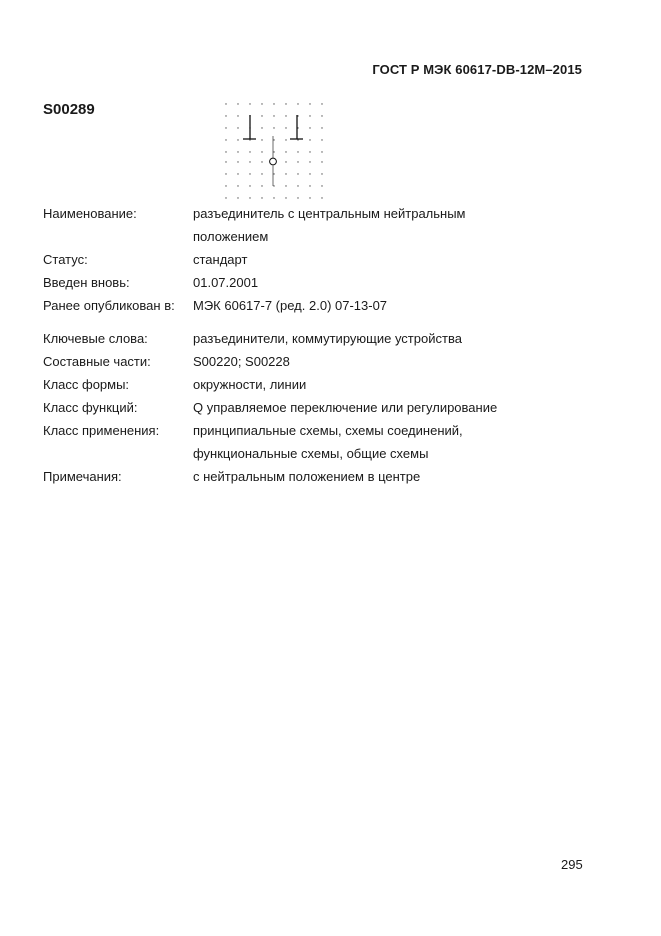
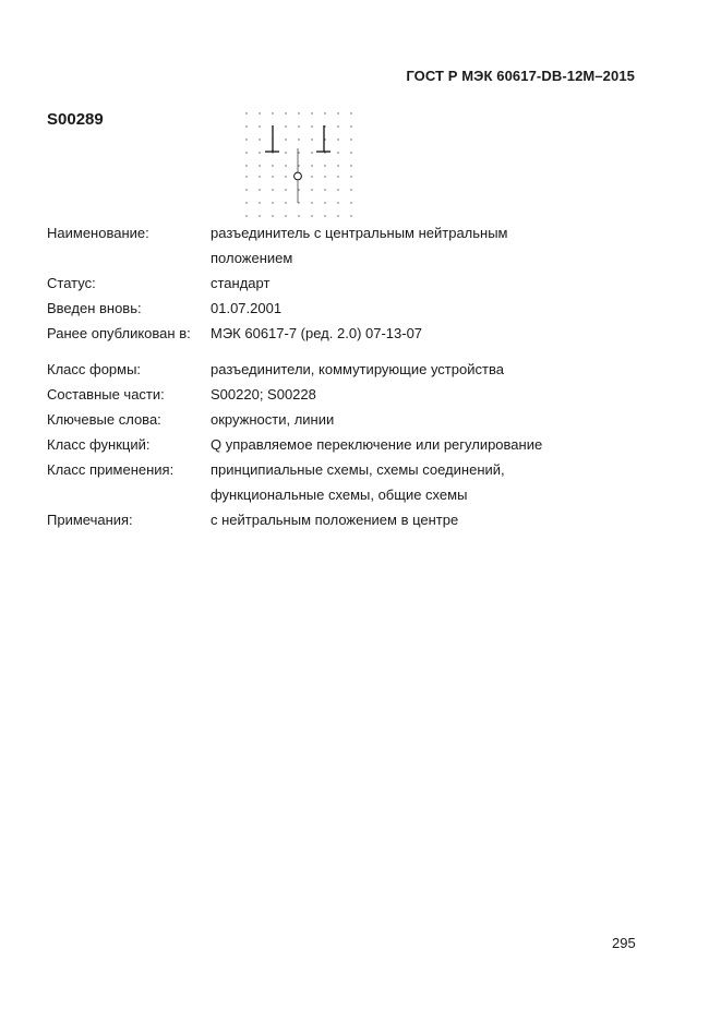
  ГОСТ Р МЭК 60617-DB-12M–2015
  S00289
  Наименование:
  разъединитель с центральным нейтральным
  положением
  Статус:
  стандарт
  Введен вновь:
  01.07.2001
  Ранее опубликован в:
  МЭК 60617-7 (ред. 2.0) 07-13-07
- Ключевые слова:
+ Класс формы:
  разъединители, коммутирующие устройства
  Составные части:
  S00220; S00228
- Класс формы:
+ Ключевые слова:
  окружности, линии
  Класс функций:
  Q управляемое переключение или регулирование
  Класс применения:
  принципиальные схемы, схемы соединений,
  функциональные схемы, общие схемы
  Примечания:
  с нейтральным положением в центре
  295
